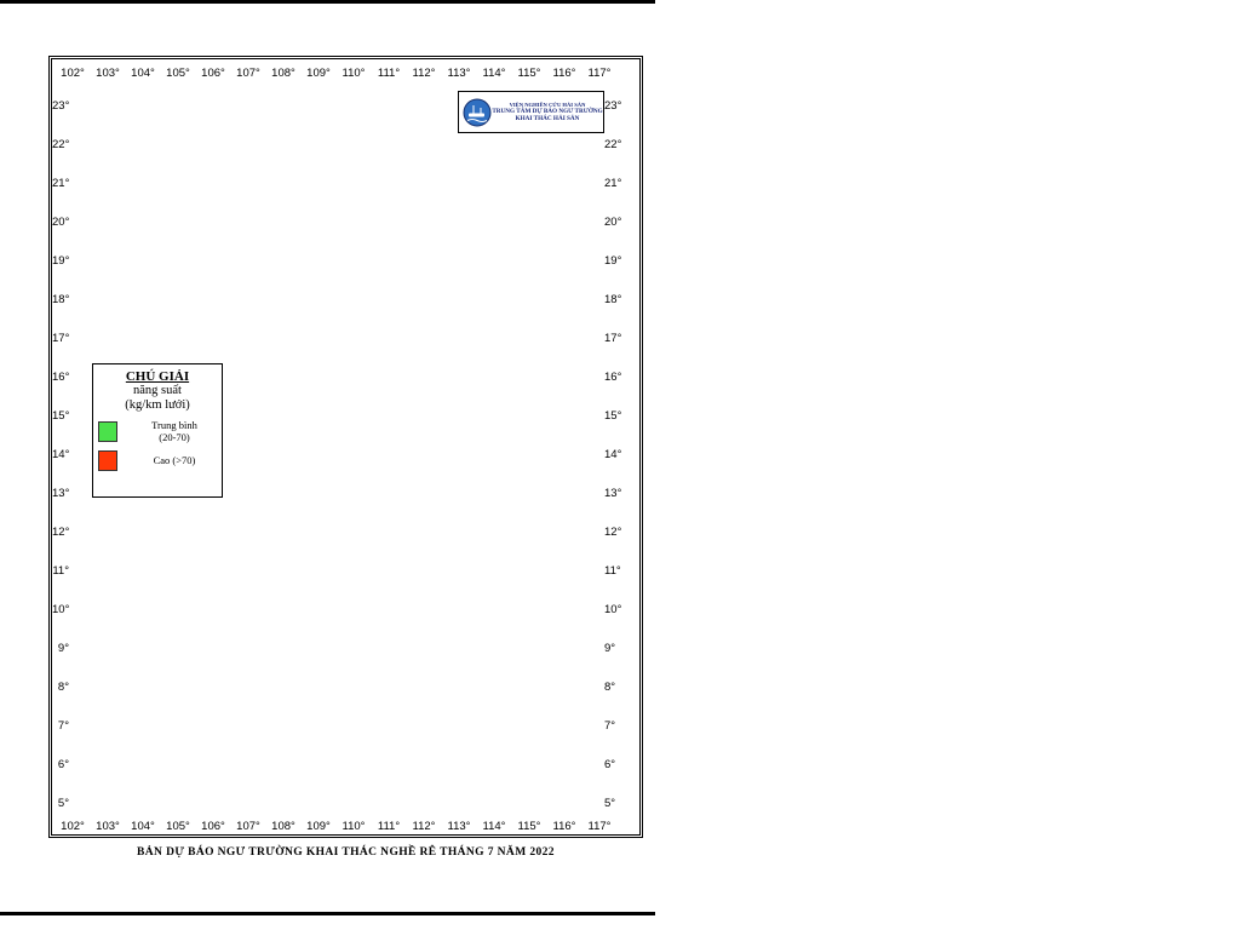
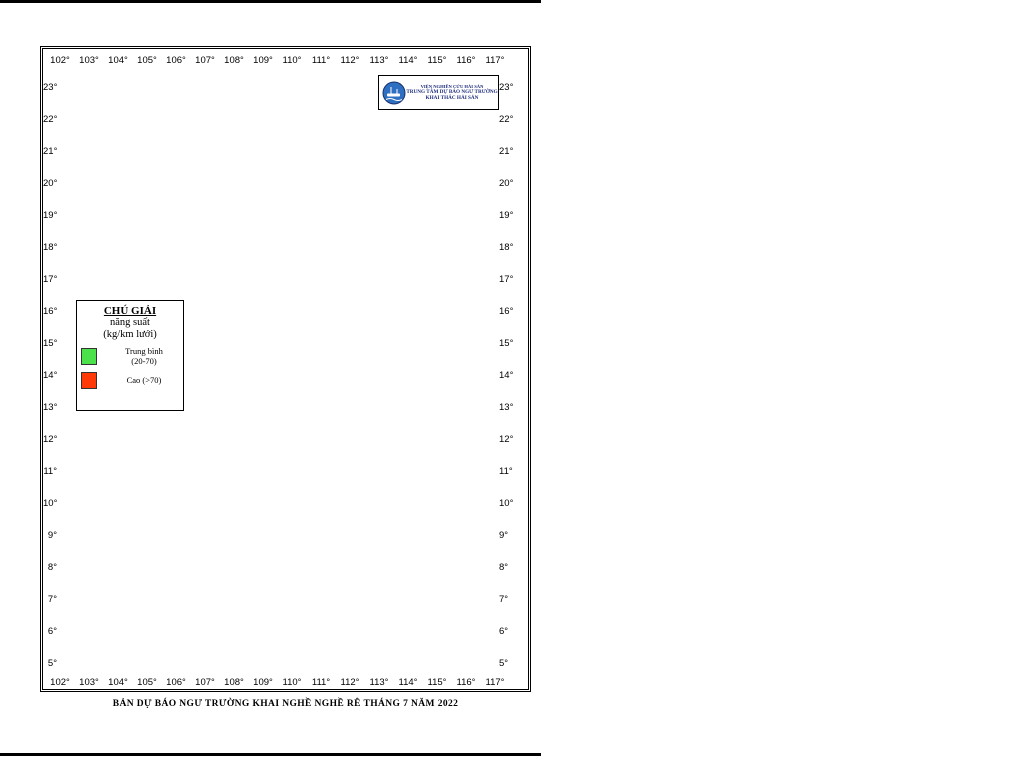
  102°
  103°
  104°
  105°
  106°
  107°
  108°
  109°
  110°
  111°
  112°
  113°
  114°
  115°
  116°
  117°
  102°
  103°
  104°
  105°
  106°
  107°
  108°
  109°
  110°
  111°
  112°
  113°
  114°
  115°
  116°
  117°
  23°
  22°
  21°
  20°
  19°
  18°
  17°
  16°
  15°
  14°
  13°
  12°
  11°
  10°
  9°
  8°
  7°
  6°
  5°
  23°
  22°
  21°
  20°
  19°
  18°
  17°
  16°
  15°
  14°
  13°
  12°
  11°
  10°
  9°
  8°
  7°
  6°
  5°
  CHÚ GIẢI
  năng suất
  (kg/km lưới)
  Trung bình
  (20-70)
  Cao (>70)
- BẢN DỰ BÁO NGƯ TRƯỜNG KHAI THÁC NGHỀ RÊ THÁNG 7 NĂM 2022
+ BẢN DỰ BÁO NGƯ TRƯỜNG KHAI NGHỀ NGHỀ RÊ THÁNG 7 NĂM 2022
